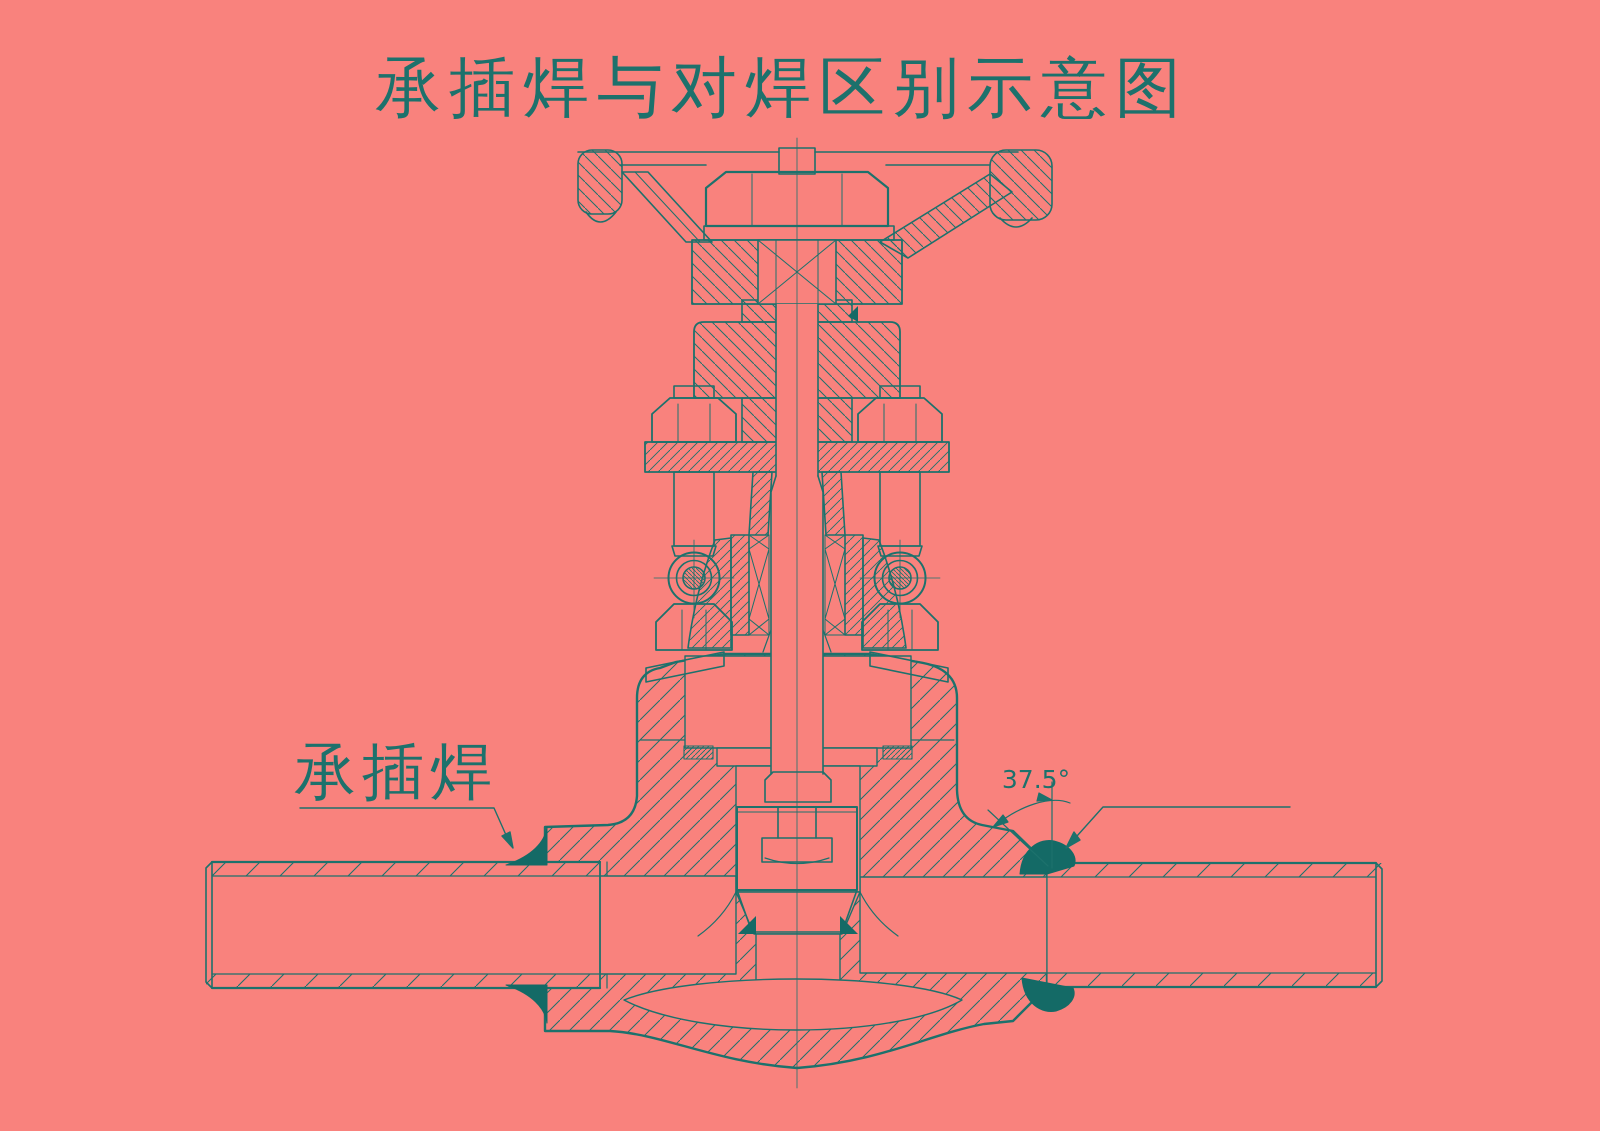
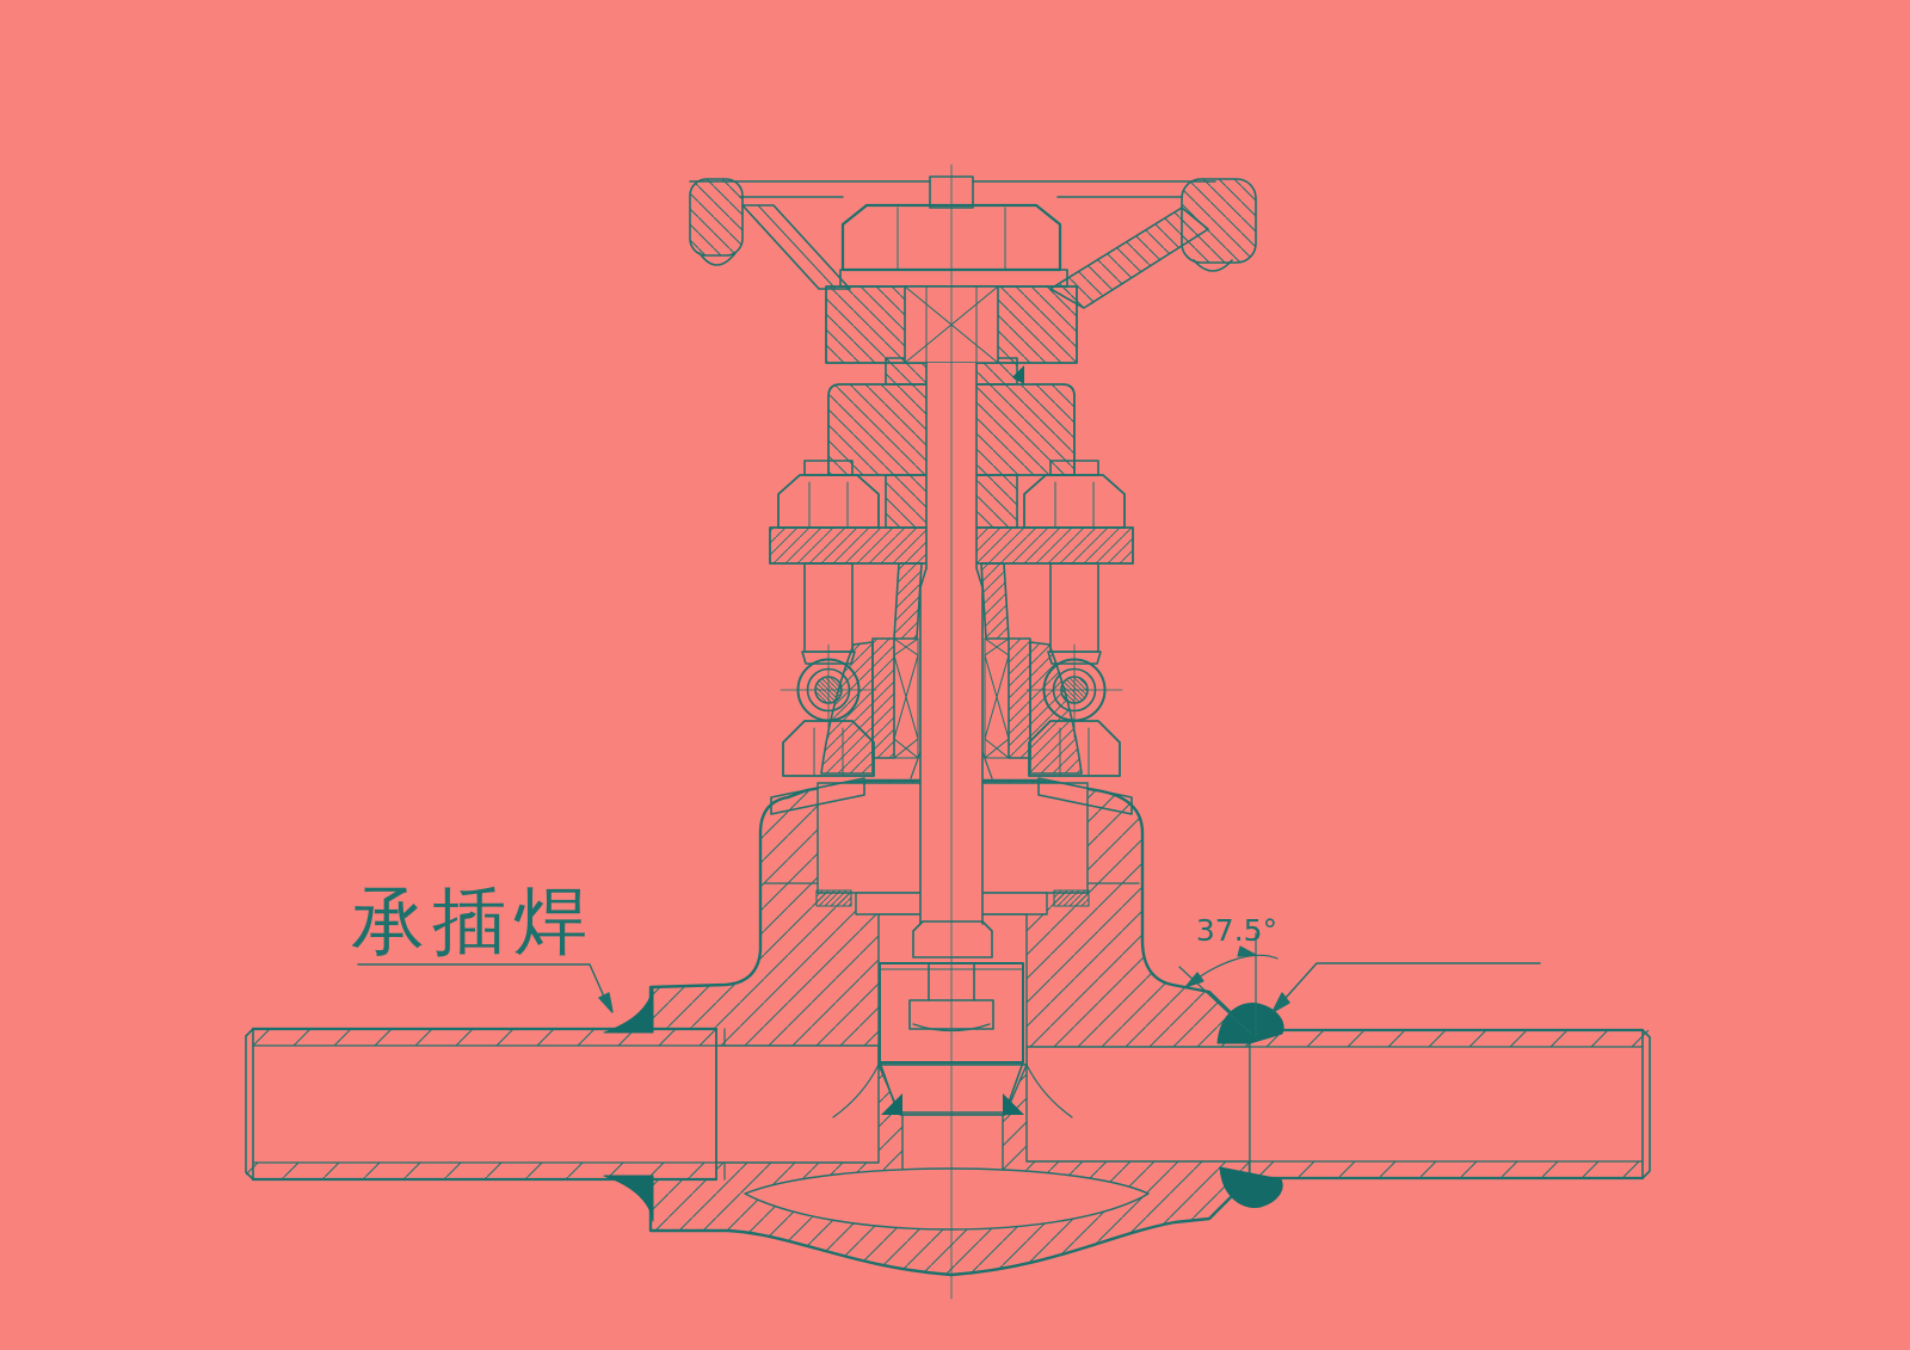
- 承插焊与对焊区别示意图
  承插焊
  37.5°
